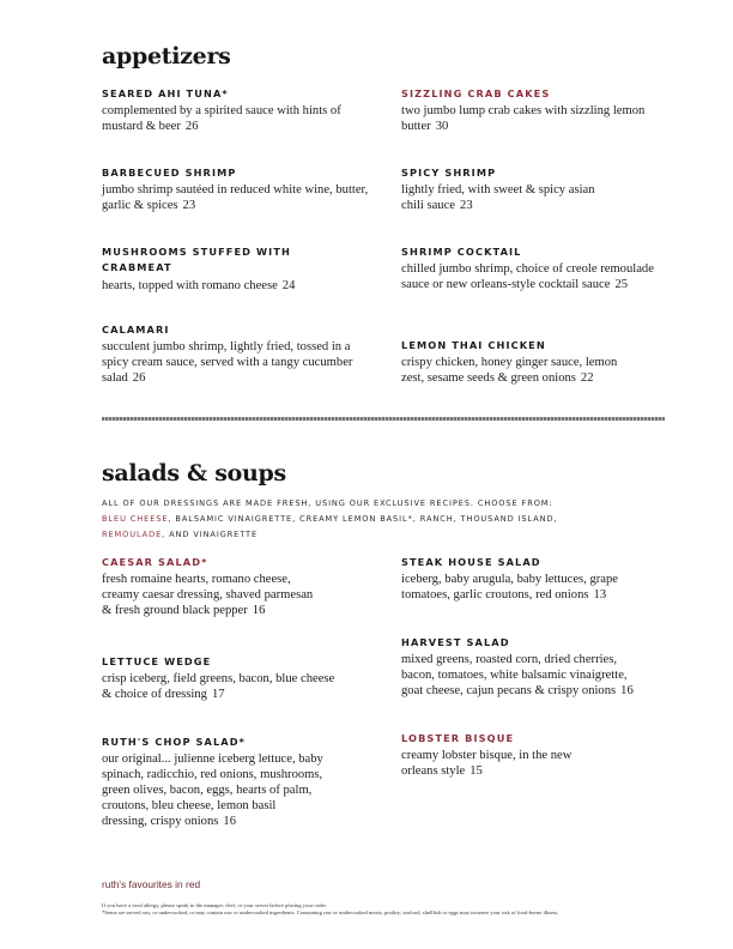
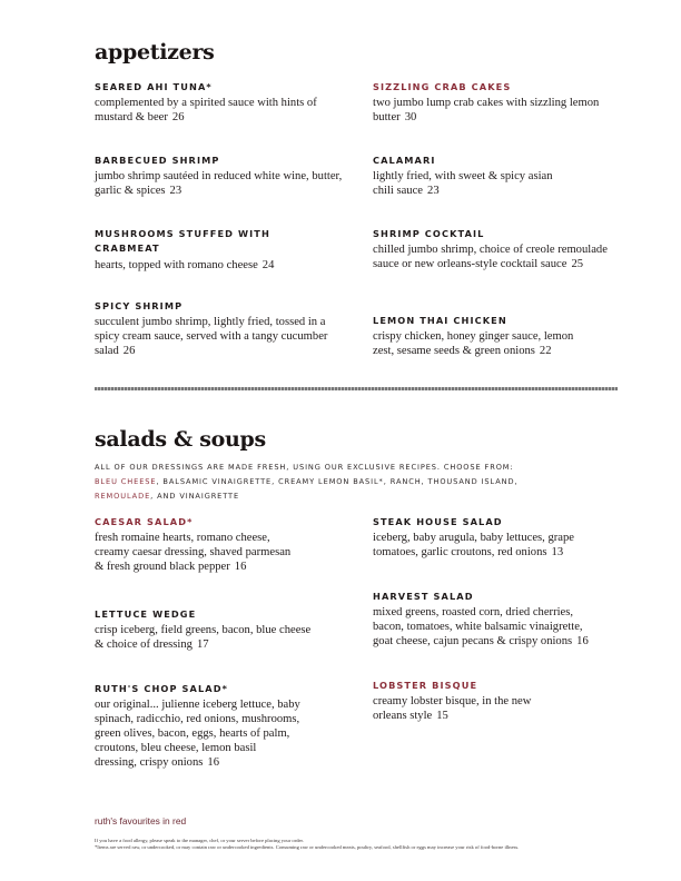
  appetizers
  SEARED AHI TUNA*
  complemented by a spirited sauce with hints of mustard & beer 26
  SIZZLING CRAB CAKES
  two jumbo lump crab cakes with sizzling lemon butter 30
  BARBECUED SHRIMP
  jumbo shrimp sautéed in reduced white wine, butter, garlic & spices 23
- SPICY SHRIMP
+ CALAMARI
  lightly fried, with sweet & spicy asian chili sauce 23
  MUSHROOMS STUFFED WITH CRABMEAT
  hearts, topped with romano cheese 24
  SHRIMP COCKTAIL
  chilled jumbo shrimp, choice of creole remoulade sauce or new orleans-style cocktail sauce 25
- CALAMARI
+ SPICY SHRIMP
  succulent jumbo shrimp, lightly fried, tossed in a spicy cream sauce, served with a tangy cucumber salad 26
  LEMON THAI CHICKEN
  crispy chicken, honey ginger sauce, lemon zest, sesame seeds & green onions 22
  salads & soups
  ALL OF OUR DRESSINGS ARE MADE FRESH, USING OUR EXCLUSIVE RECIPES. CHOOSE FROM:
  BLEU CHEESE, BALSAMIC VINAIGRETTE, CREAMY LEMON BASIL*, RANCH, THOUSAND ISLAND,
  REMOULADE, AND VINAIGRETTE
  CAESAR SALAD*
  fresh romaine hearts, romano cheese, creamy caesar dressing, shaved parmesan & fresh ground black pepper 16
  STEAK HOUSE SALAD
  iceberg, baby arugula, baby lettuces, grape tomatoes, garlic croutons, red onions 13
  LETTUCE WEDGE
  crisp iceberg, field greens, bacon, blue cheese & choice of dressing 17
  HARVEST SALAD
  mixed greens, roasted corn, dried cherries, bacon, tomatoes, white balsamic vinaigrette, goat cheese, cajun pecans & crispy onions 16
  RUTH'S CHOP SALAD*
  our original... julienne iceberg lettuce, baby spinach, radicchio, red onions, mushrooms, green olives, bacon, eggs, hearts of palm, croutons, bleu cheese, lemon basil dressing, crispy onions 16
  LOBSTER BISQUE
  creamy lobster bisque, in the new orleans style 15
  ruth's favourites in red
